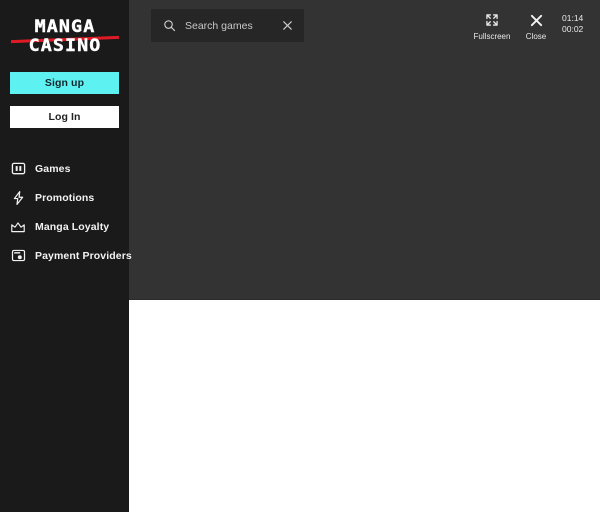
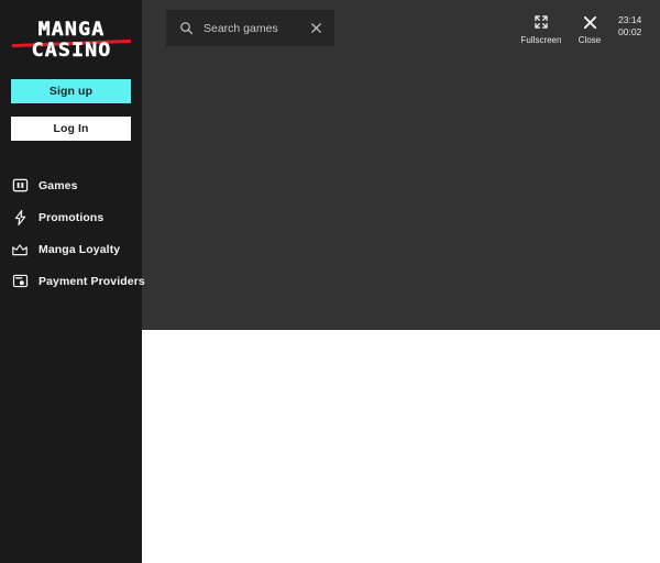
  MANGA
  CASINO
  Sign up
  Log In
  Games
  Promotions
  Manga Loyalty
  Payment Providers
  Search games
  Fullscreen
  Close
- 01:14
+ 23:14
  00:02
